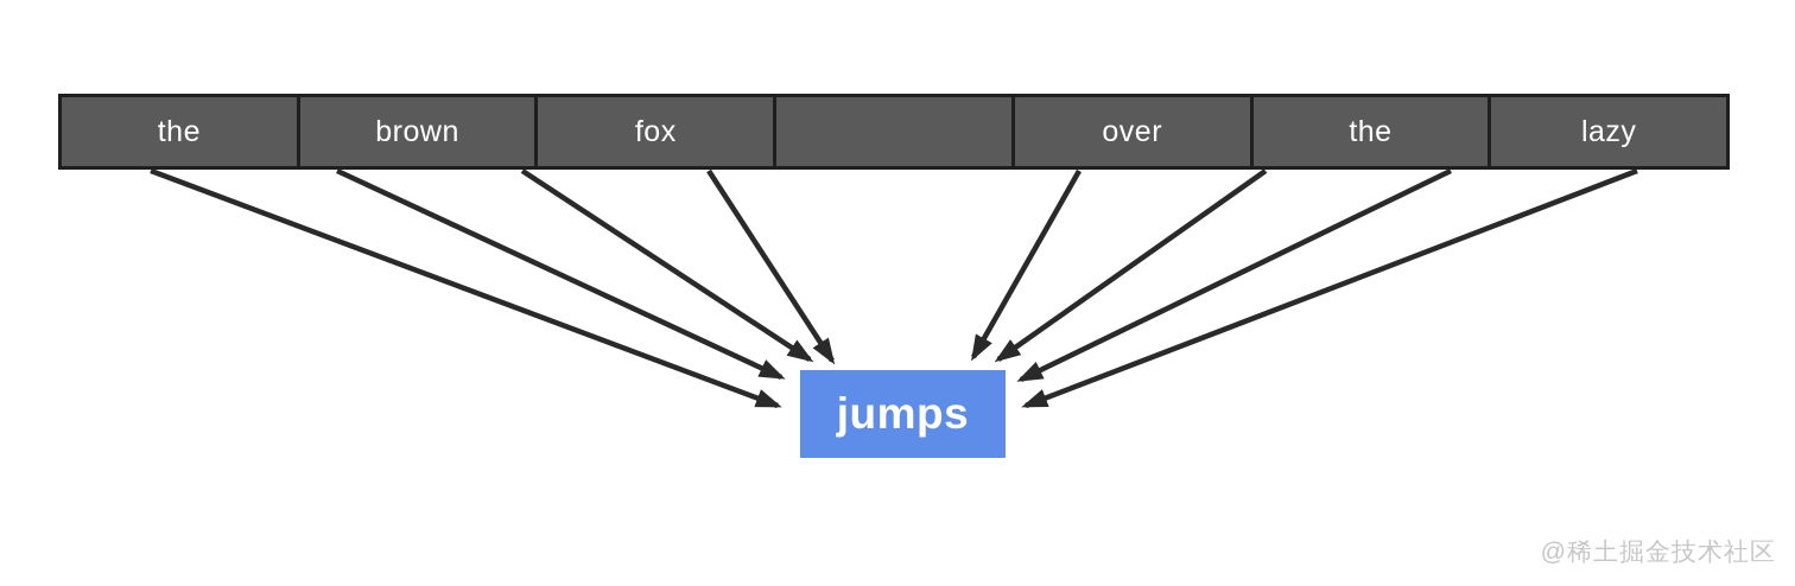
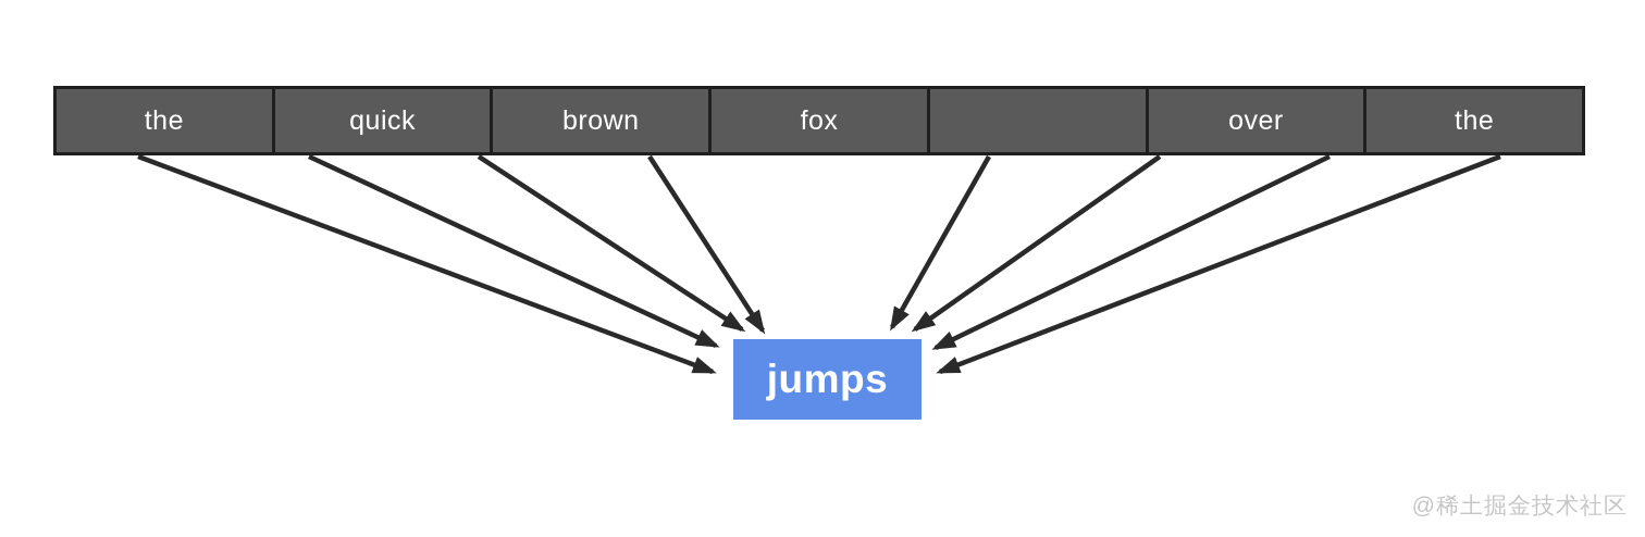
  the
+ quick
  brown
  fox
  over
  the
- lazy
  jumps
  @稀土掘金技术社区
